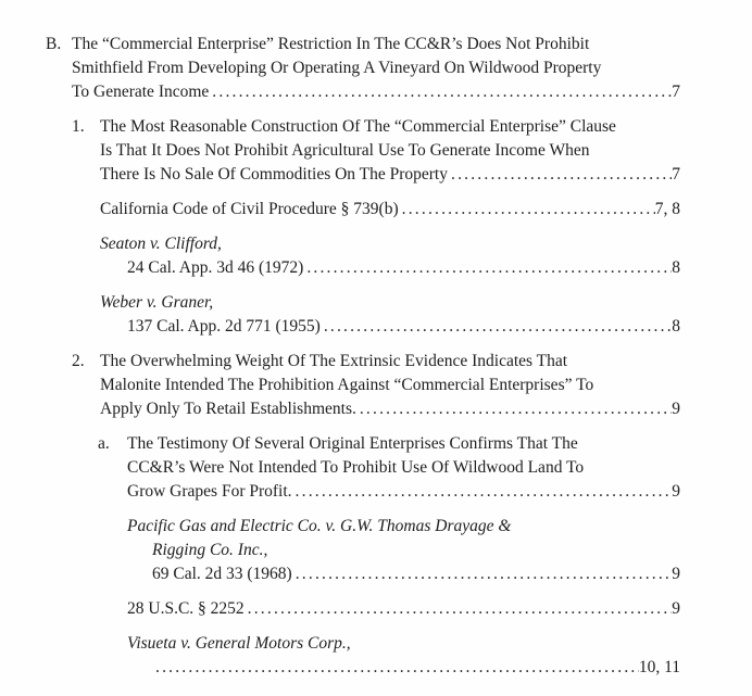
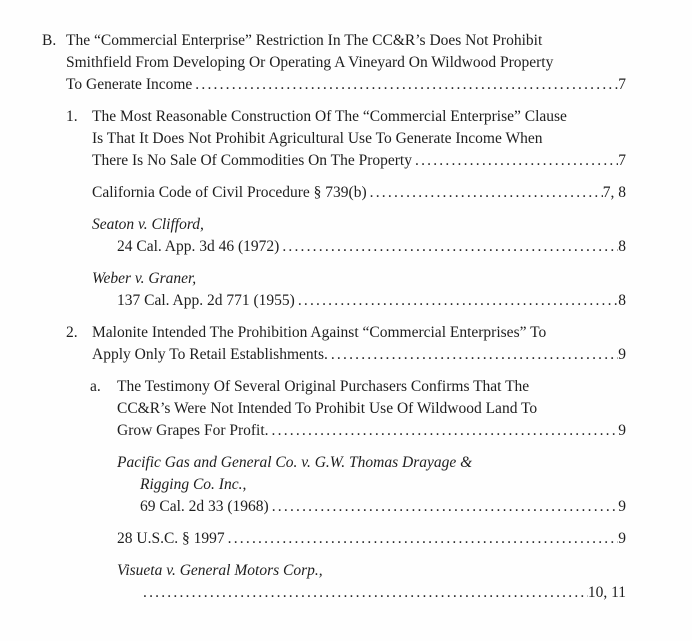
  B.
  The “Commercial Enterprise” Restriction In The CC&R’s Does Not Prohibit
  Smithfield From Developing Or Operating A Vineyard On Wildwood Property
  To Generate Income
  7
  1.
  The Most Reasonable Construction Of The “Commercial Enterprise” Clause
  Is That It Does Not Prohibit Agricultural Use To Generate Income When
  There Is No Sale Of Commodities On The Property
  7
  California Code of Civil Procedure § 739(b)
  7, 8
  Seaton v. Clifford,
  24 Cal. App. 3d 46 (1972)
  8
  Weber v. Graner,
  137 Cal. App. 2d 771 (1955)
  8
  2.
- The Overwhelming Weight Of The Extrinsic Evidence Indicates That
  Malonite Intended The Prohibition Against “Commercial Enterprises” To
  Apply Only To Retail Establishments.
  9
  a.
- The Testimony Of Several Original Enterprises Confirms That The
+ The Testimony Of Several Original Purchasers Confirms That The
  CC&R’s Were Not Intended To Prohibit Use Of Wildwood Land To
  Grow Grapes For Profit.
  9
- Pacific Gas and Electric Co. v. G.W. Thomas Drayage &
+ Pacific Gas and General Co. v. G.W. Thomas Drayage &
  Rigging Co. Inc.,
  69 Cal. 2d 33 (1968)
  9
- 28 U.S.C. § 2252
+ 28 U.S.C. § 1997
  9
  Visueta v. General Motors Corp.,
  10, 11
